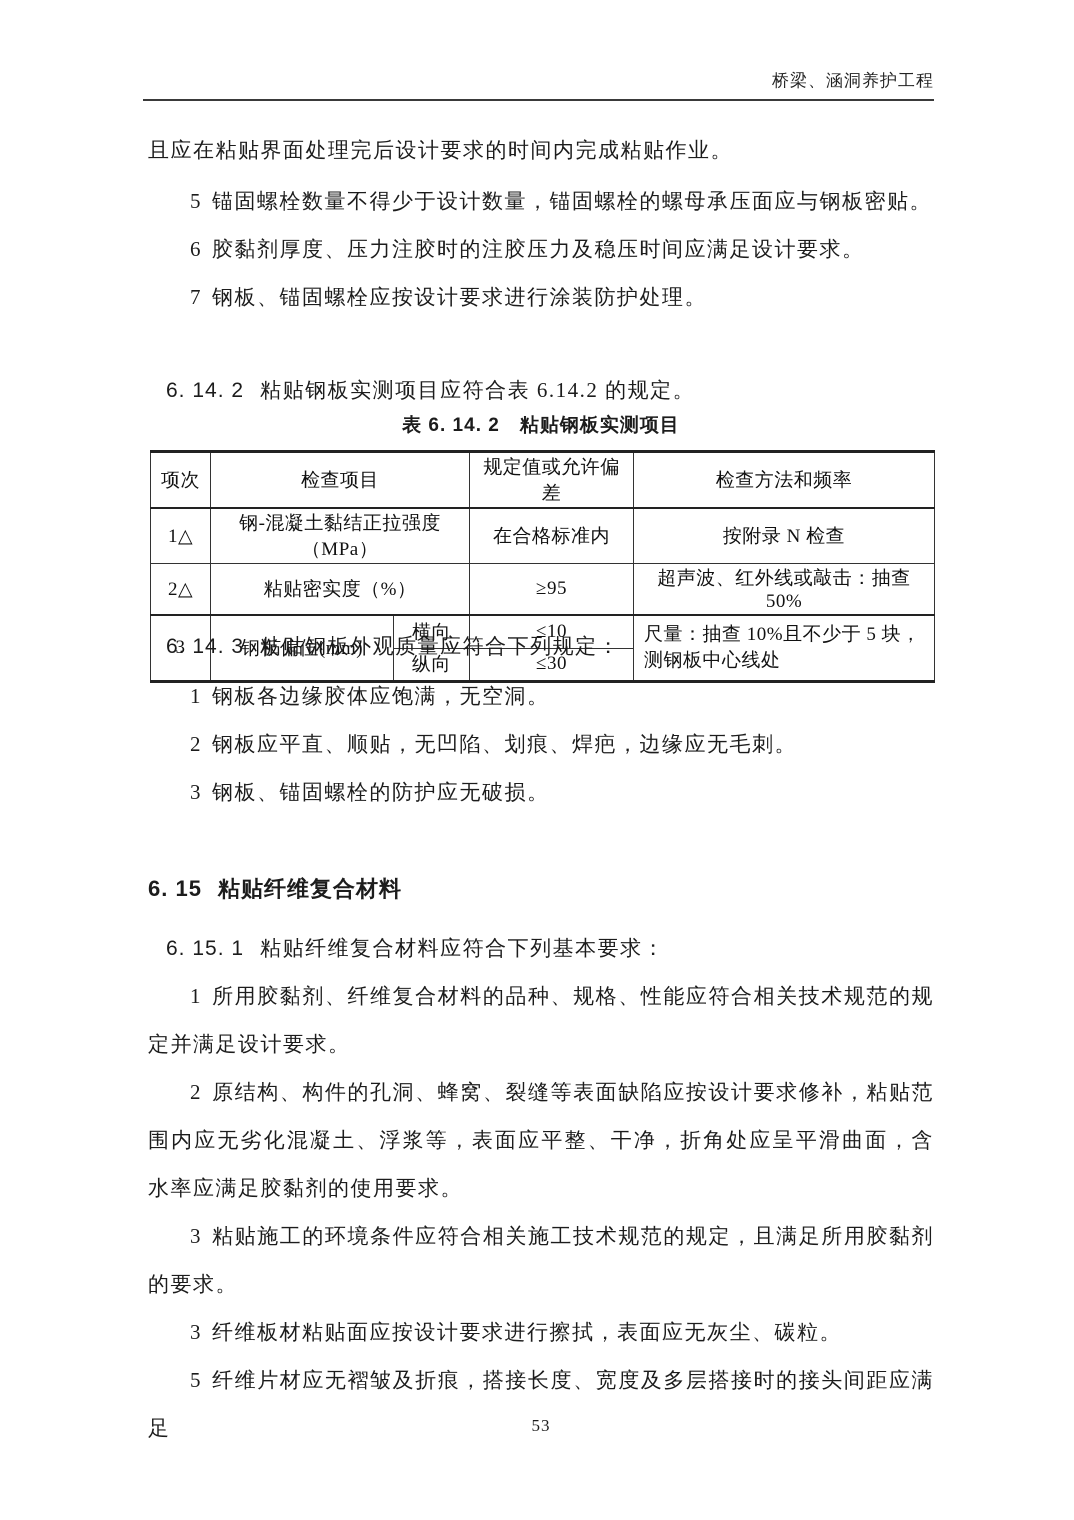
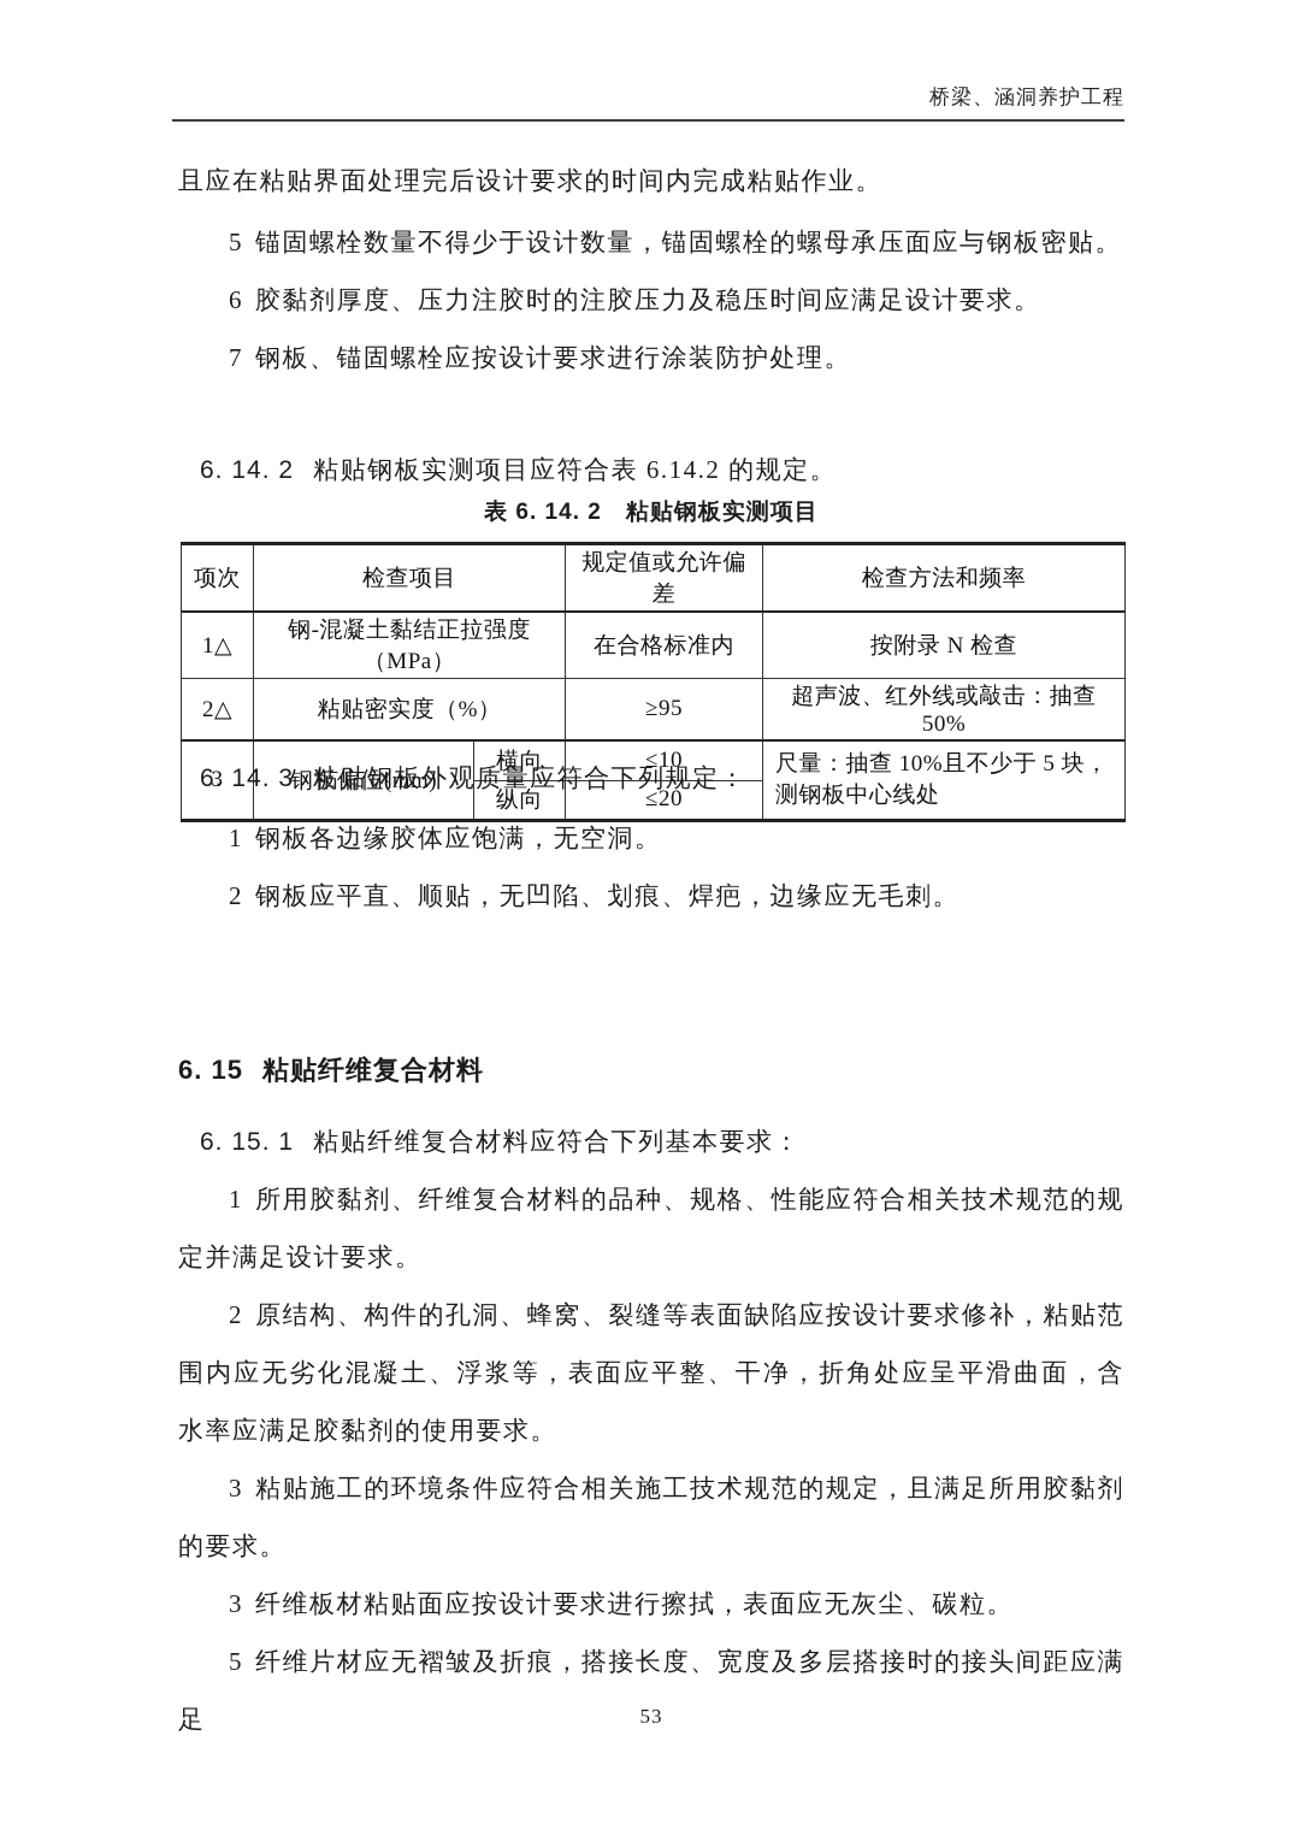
  桥梁、涵洞养护工程
  且应在粘贴界面处理完后设计要求的时间内完成粘贴作业。
  5 锚固螺栓数量不得少于设计数量，锚固螺栓的螺母承压面应与钢板密贴。
  6 胶黏剂厚度、压力注胶时的注胶压力及稳压时间应满足设计要求。
  7 钢板、锚固螺栓应按设计要求进行涂装防护处理。
  6. 14. 2 粘贴钢板实测项目应符合表 6.14.2 的规定。
  表 6. 14. 2 粘贴钢板实测项目
  项次	检查项目	规定值或允许偏差	检查方法和频率
  1△	钢-混凝土黏结正拉强度（MPa）	在合格标准内	按附录 N 检查
  2△	粘贴密实度（%）	≥95	超声波、红外线或敲击：抽查 50%
  3	钢板偏位(mm)	横向	≤10	尺量：抽查 10%且不少于 5 块，测钢板中心线处
- 纵向	≤30
+ 纵向	≤20
  6. 14. 3 粘贴钢板外观质量应符合下列规定：
  1 钢板各边缘胶体应饱满，无空洞。
  2 钢板应平直、顺贴，无凹陷、划痕、焊疤，边缘应无毛刺。
- 3 钢板、锚固螺栓的防护应无破损。
  6. 15 粘贴纤维复合材料
  6. 15. 1 粘贴纤维复合材料应符合下列基本要求：
  1 所用胶黏剂、纤维复合材料的品种、规格、性能应符合相关技术规范的规定并满足设计要求。
  2 原结构、构件的孔洞、蜂窝、裂缝等表面缺陷应按设计要求修补，粘贴范围内应无劣化混凝土、浮浆等，表面应平整、干净，折角处应呈平滑曲面，含水率应满足胶黏剂的使用要求。
  3 粘贴施工的环境条件应符合相关施工技术规范的规定，且满足所用胶黏剂的要求。
  3 纤维板材粘贴面应按设计要求进行擦拭，表面应无灰尘、碳粒。
  5 纤维片材应无褶皱及折痕，搭接长度、宽度及多层搭接时的接头间距应满足
  53
